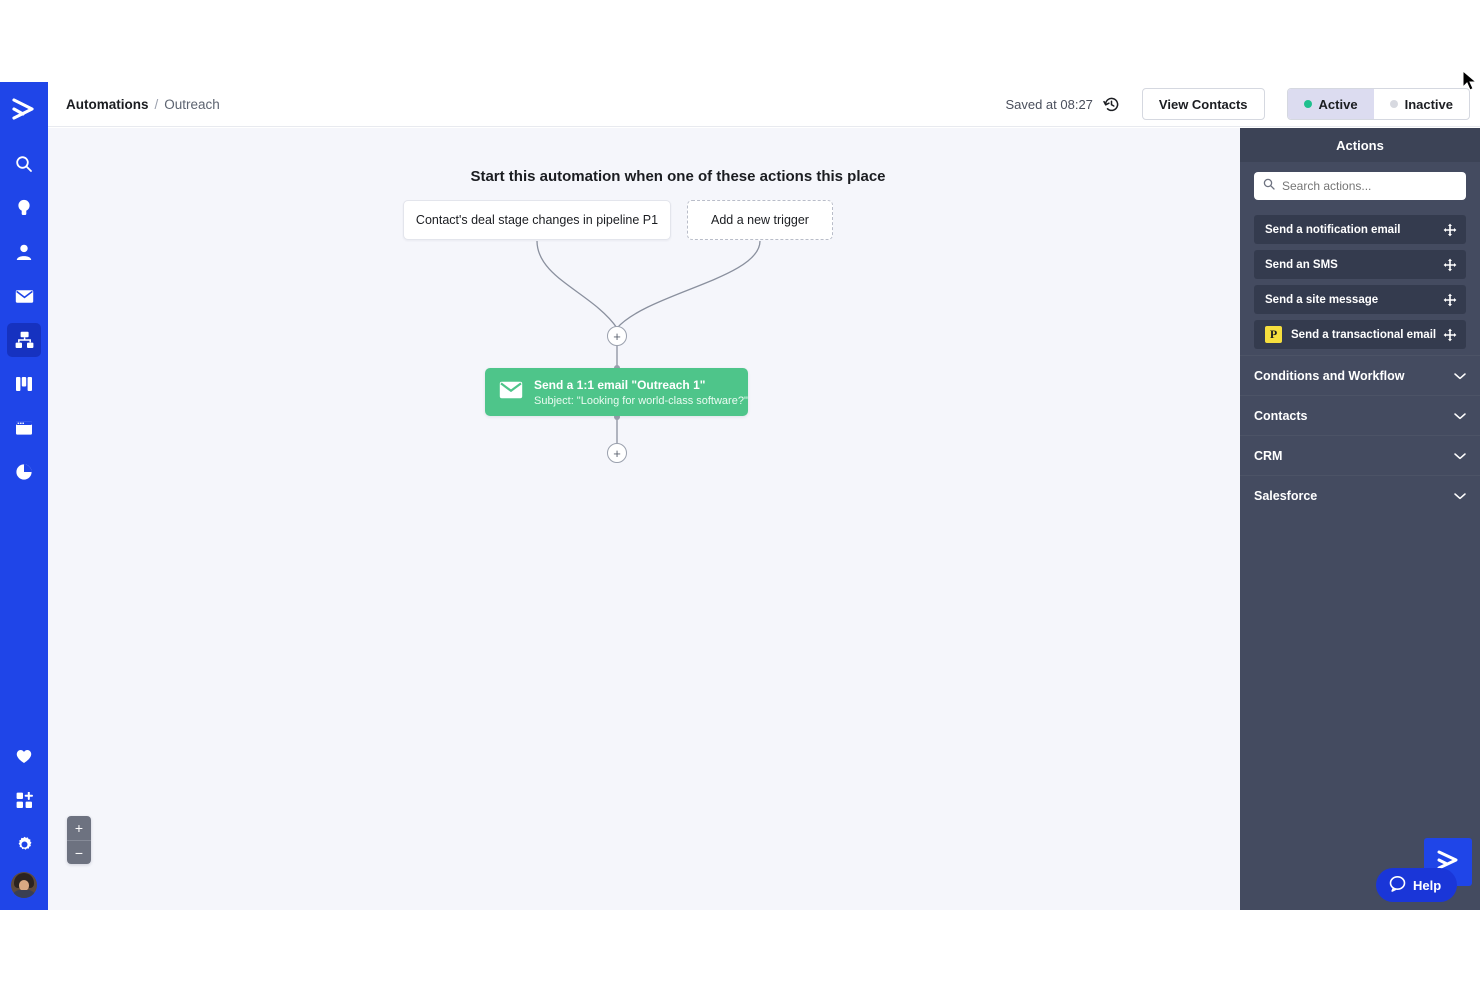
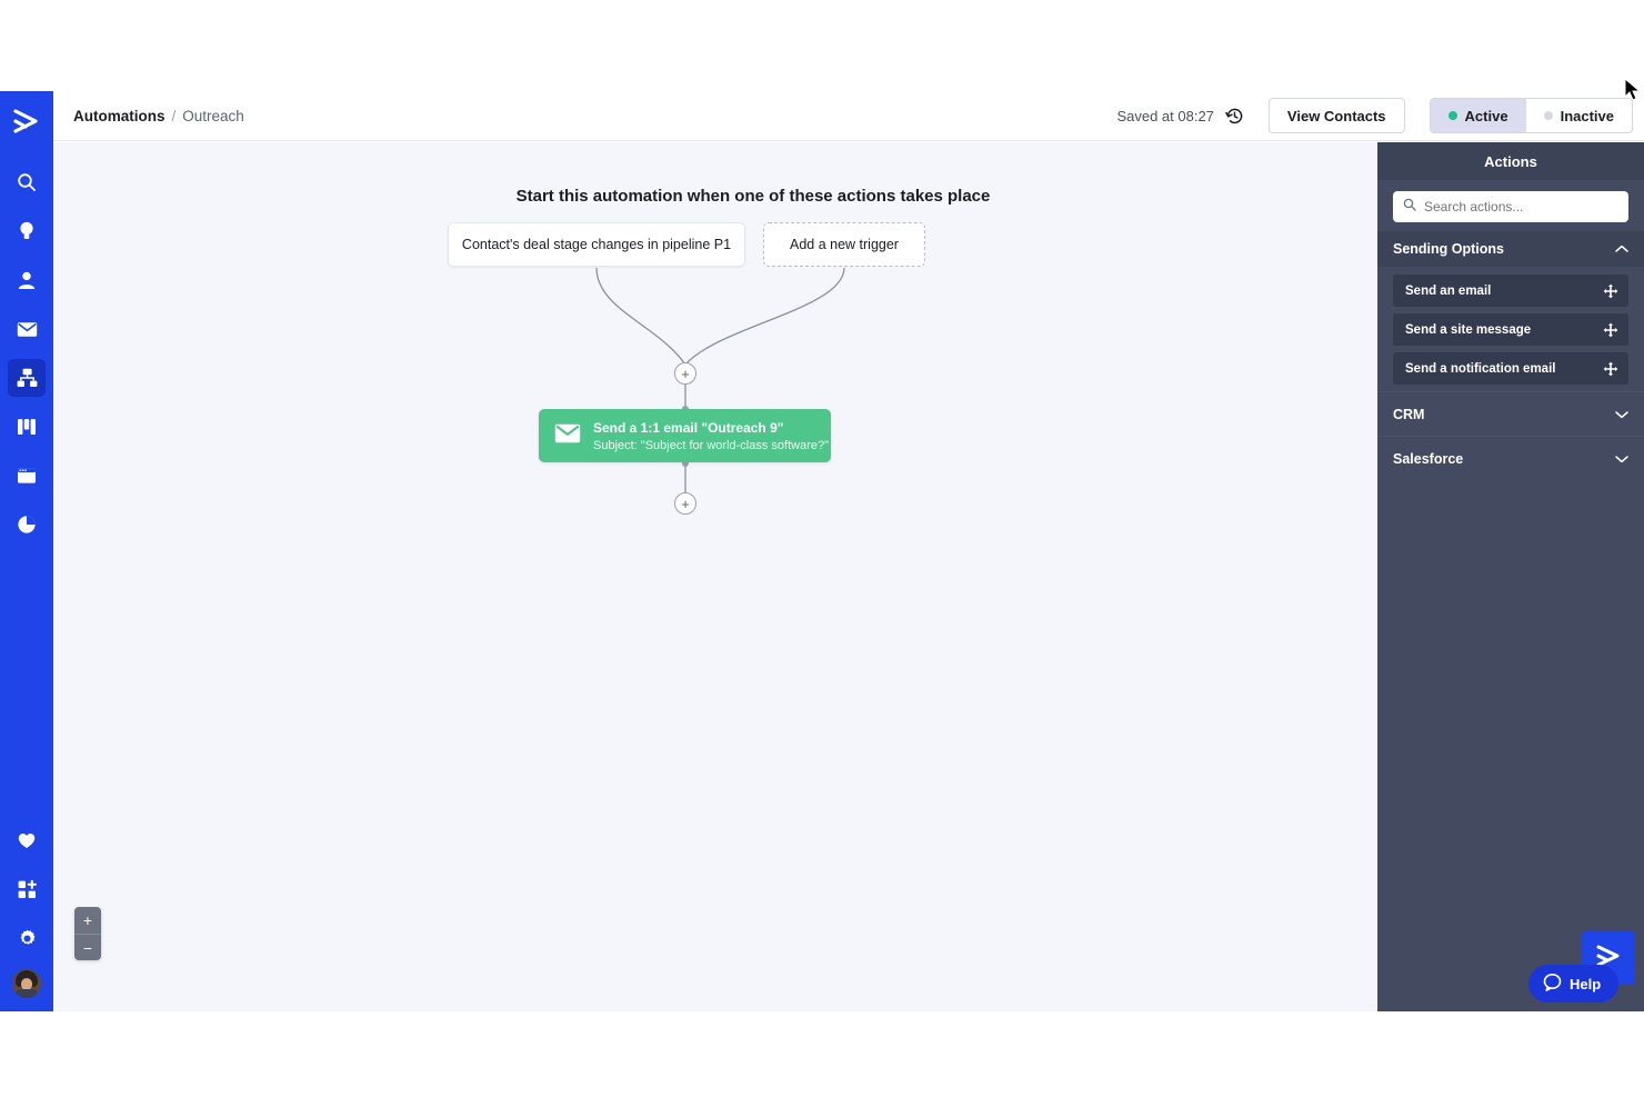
  Automations
  /
  Outreach
  Saved at 08:27
  View Contacts
  Active
  Inactive
- Start this automation when one of these actions this place
+ Start this automation when one of these actions takes place
  Contact's deal stage changes in pipeline P1
  Add a new trigger
  +
  +
- Send a 1:1 email "Outreach 1"
+ Send a 1:1 email "Outreach 9"
- Subject: "Looking for world-class software?"
+ Subject: "Subject for world-class software?"
  +
  −
  Actions
  Search actions...
+ Sending Options
+ Send an email
- Send a notification email
+ Send a site message
- Send an SMS
- Send a site message
+ Send a notification email
- P
- Send a transactional email
- Conditions and Workflow
- Contacts
  CRM
  Salesforce
  Help
